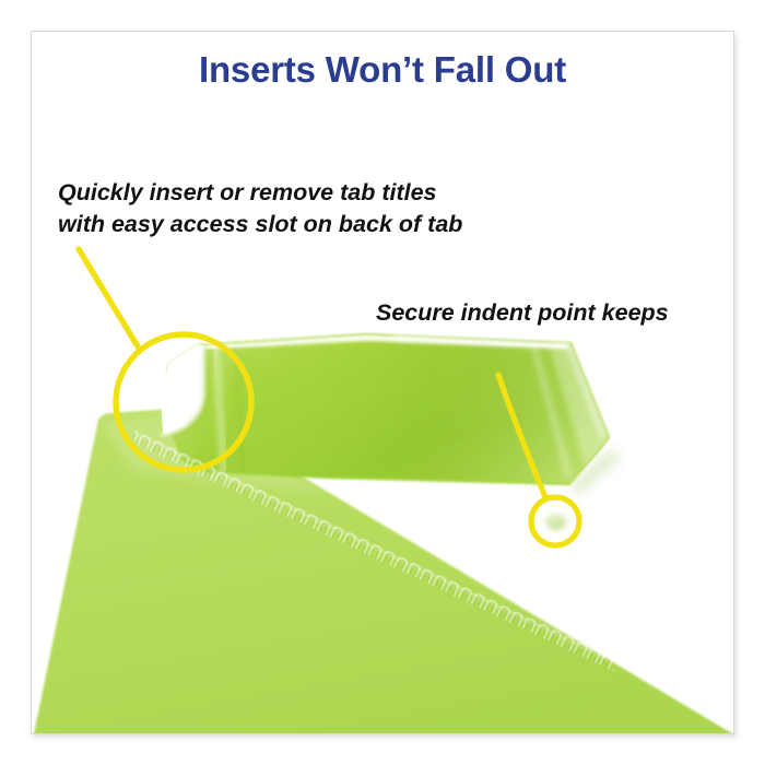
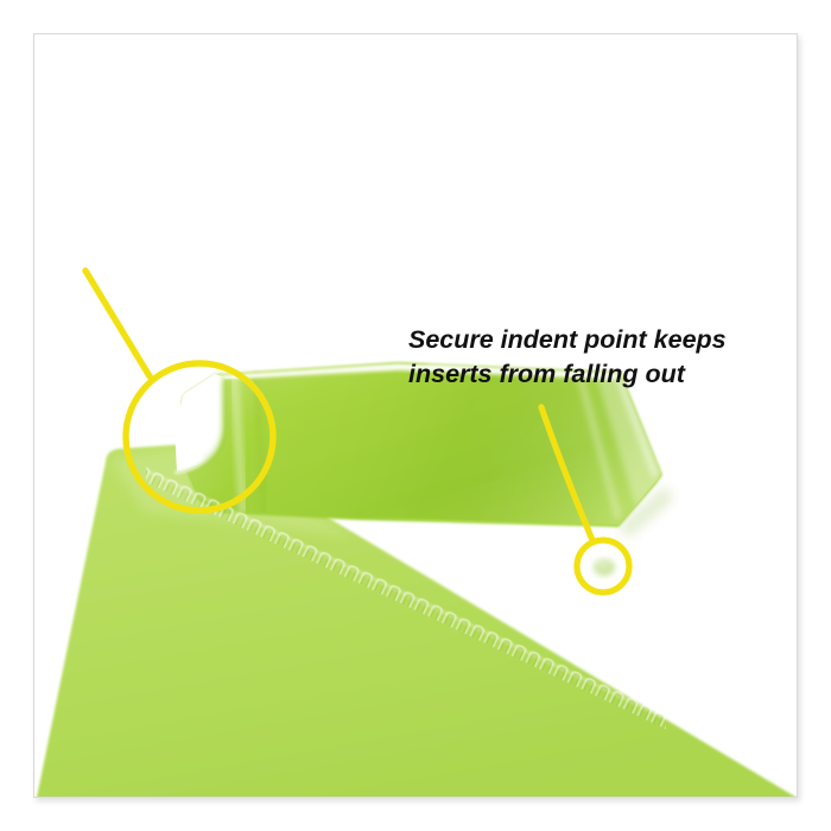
- Inserts Won’t Fall Out
- Quickly insert or remove tab titles
- with easy access slot on back of tab
  Secure indent point keeps
+ inserts from falling out
